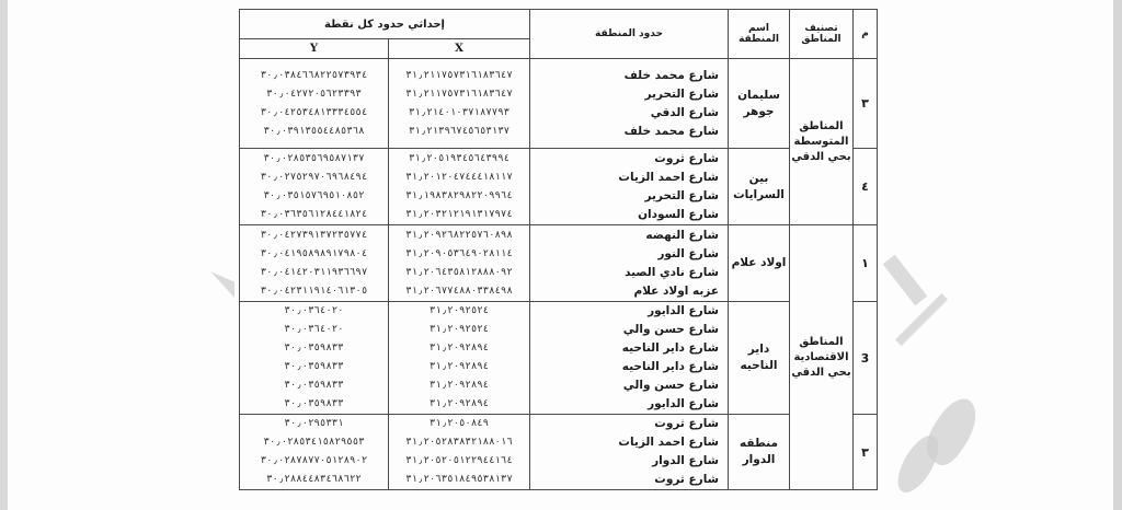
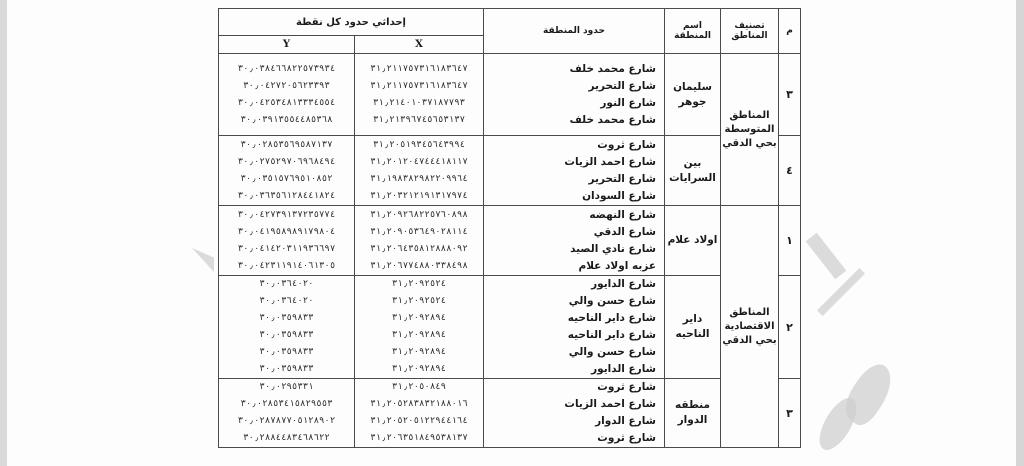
  م	تصنيف المناطق	اسم المنطقة	حدود المنطقة	إحداثي حدود كل نقطة
  X	Y
- ٣	المناطق المتوسطة بحي الدقي	سليمان جوهر	شارع محمد خلف شارع التحرير شارع الدقي شارع محمد خلف	٣١٫٢١١٧٥٧٣١٦١٨٣٦٤٧ ٣١٫٢١١٧٥٧٣١٦١٨٣٦٤٧ ٣١٫٢١٤٠١٠٣٧١٨٧٧٩٣ ٣١٫٢١٣٩٦٧٤٥٦٥٣١٣٧	٣٠٫٠٣٨٤٦٦٨٢٢٥٧٣٩٣٤ ٣٠٫٠٤٢٧٢٠٥٦٢٣٣٩٣ ٣٠٫٠٤٢٥٣٤٨١٣٣٣٤٥٥٤ ٣٠٫٠٣٩١٣٥٥٤٤٨٥٣٦٨
+ ٣	المناطق المتوسطة بحي الدقي	سليمان جوهر	شارع محمد خلف شارع التحرير شارع النور شارع محمد خلف	٣١٫٢١١٧٥٧٣١٦١٨٣٦٤٧ ٣١٫٢١١٧٥٧٣١٦١٨٣٦٤٧ ٣١٫٢١٤٠١٠٣٧١٨٧٧٩٣ ٣١٫٢١٣٩٦٧٤٥٦٥٣١٣٧	٣٠٫٠٣٨٤٦٦٨٢٢٥٧٣٩٣٤ ٣٠٫٠٤٢٧٢٠٥٦٢٣٣٩٣ ٣٠٫٠٤٢٥٣٤٨١٣٣٣٤٥٥٤ ٣٠٫٠٣٩١٣٥٥٤٤٨٥٣٦٨
  ٤	بين السرايات	شارع ثروت شارع احمد الزيات شارع التحرير شارع السودان	٣١٫٢٠٥١٩٣٤٥٦٤٣٩٩٤ ٣١٫٢٠١٢٠٤٧٤٤٤١٨١١٧ ٣١٫١٩٨٣٨٢٩٨٢٢٠٩٩٦٤ ٣١٫٢٠٣٢١٢١٩١٣١٧٩٧٤	٣٠٫٠٢٨٥٣٥٦٩٥٨٧١٣٧ ٣٠٫٠٢٧٥٢٩٧٠٦٩٦٨٤٩٤ ٣٠٫٠٣٥١٥٧٦٩٥١٠٨٥٢ ٣٠٫٠٣٦٣٥٦١٢٨٤٤١٨٢٤
- ١	المناطق الاقتصادية بحي الدقي	اولاد علام	شارع النهضه شارع النور شارع نادي الصيد عزبه اولاد علام	٣١٫٢٠٩٢٦٨٢٢٥٧٦٠٨٩٨ ٣١٫٢٠٩٠٥٣٦٤٩٠٢٨١١٤ ٣١٫٢٠٦٤٣٥٨١٢٨٨٨٠٩٢ ٣١٫٢٠٦٧٧٤٨٨٠٣٣٨٤٩٨	٣٠٫٠٤٢٧٣٩١٣٧٢٣٥٧٧٤ ٣٠٫٠٤١٩٥٨٩٨٩١٧٩٨٠٤ ٣٠٫٠٤١٤٢٠٣١١٩٣٦٦٩٧ ٣٠٫٠٤٢٣١١٩١٤٠٦١٣٠٥
+ ١	المناطق الاقتصادية بحي الدقي	اولاد علام	شارع النهضه شارع الدقي شارع نادي الصيد عزبه اولاد علام	٣١٫٢٠٩٢٦٨٢٢٥٧٦٠٨٩٨ ٣١٫٢٠٩٠٥٣٦٤٩٠٢٨١١٤ ٣١٫٢٠٦٤٣٥٨١٢٨٨٨٠٩٢ ٣١٫٢٠٦٧٧٤٨٨٠٣٣٨٤٩٨	٣٠٫٠٤٢٧٣٩١٣٧٢٣٥٧٧٤ ٣٠٫٠٤١٩٥٨٩٨٩١٧٩٨٠٤ ٣٠٫٠٤١٤٢٠٣١١٩٣٦٦٩٧ ٣٠٫٠٤٢٣١١٩١٤٠٦١٣٠٥
- 3	داير الناحيه	شارع الدايور شارع حسن والي شارع داير الناحيه شارع داير الناحيه شارع حسن والي شارع الدايور	٣١٫٢٠٩٢٥٢٤ ٣١٫٢٠٩٢٥٢٤ ٣١٫٢٠٩٢٨٩٤ ٣١٫٢٠٩٢٨٩٤ ٣١٫٢٠٩٢٨٩٤ ٣١٫٢٠٩٢٨٩٤	٣٠٫٠٣٦٤٠٢٠ ٣٠٫٠٣٦٤٠٢٠ ٣٠٫٠٣٥٩٨٣٣ ٣٠٫٠٣٥٩٨٣٣ ٣٠٫٠٣٥٩٨٣٣ ٣٠٫٠٣٥٩٨٣٣
+ ٢	داير الناحيه	شارع الدايور شارع حسن والي شارع داير الناحيه شارع داير الناحيه شارع حسن والي شارع الدايور	٣١٫٢٠٩٢٥٢٤ ٣١٫٢٠٩٢٥٢٤ ٣١٫٢٠٩٢٨٩٤ ٣١٫٢٠٩٢٨٩٤ ٣١٫٢٠٩٢٨٩٤ ٣١٫٢٠٩٢٨٩٤	٣٠٫٠٣٦٤٠٢٠ ٣٠٫٠٣٦٤٠٢٠ ٣٠٫٠٣٥٩٨٣٣ ٣٠٫٠٣٥٩٨٣٣ ٣٠٫٠٣٥٩٨٣٣ ٣٠٫٠٣٥٩٨٣٣
  ٣	منطقه الدوار	شارع ثروت شارع احمد الزيات شارع الدوار شارع ثروت	٣١٫٢٠٥٠٨٤٩ ٣١٫٢٠٥٢٨٣٨٣٢١٨٨٠١٦ ٣١٫٢٠٥٢٠٥١٢٢٩٤٤١٦٤ ٣١٫٢٠٦٣٥١٨٤٩٥٣٨١٣٧	٣٠٫٠٢٩٥٣٣١ ٣٠٫٠٢٨٥٣٤١٥٨٢٩٥٥٣ ٣٠٫٠٢٨٧٨٧٧٠٥١٢٨٩٠٢ ٣٠٫٢٨٨٤٤٨٣٤٦٨٦٢٢
